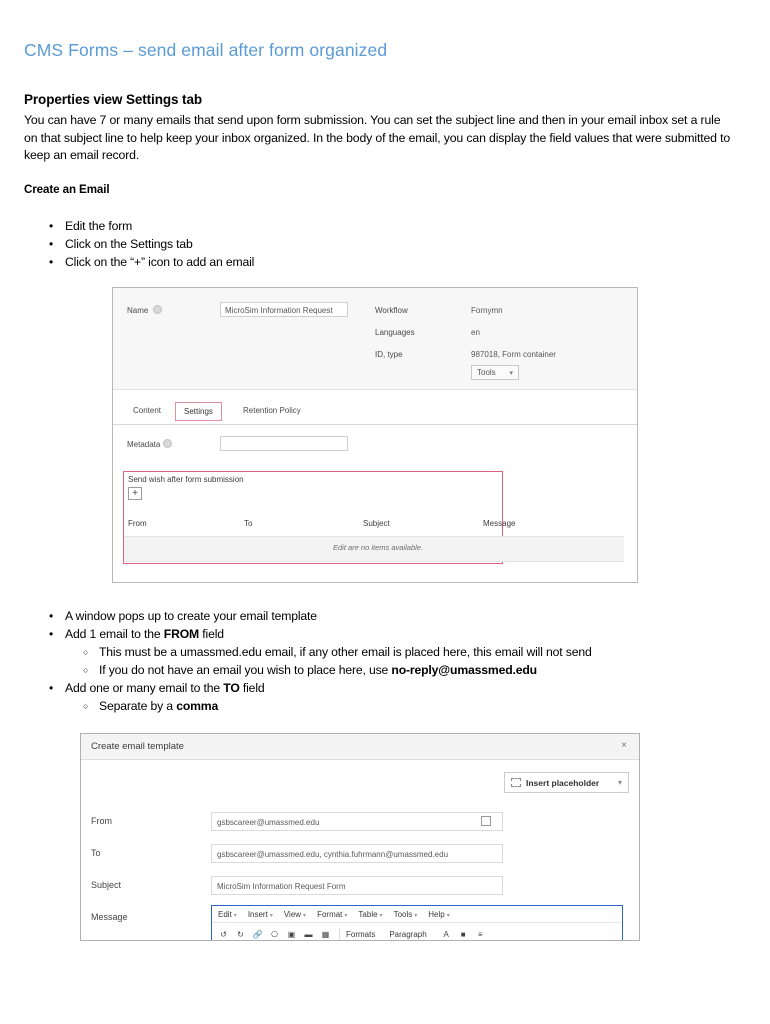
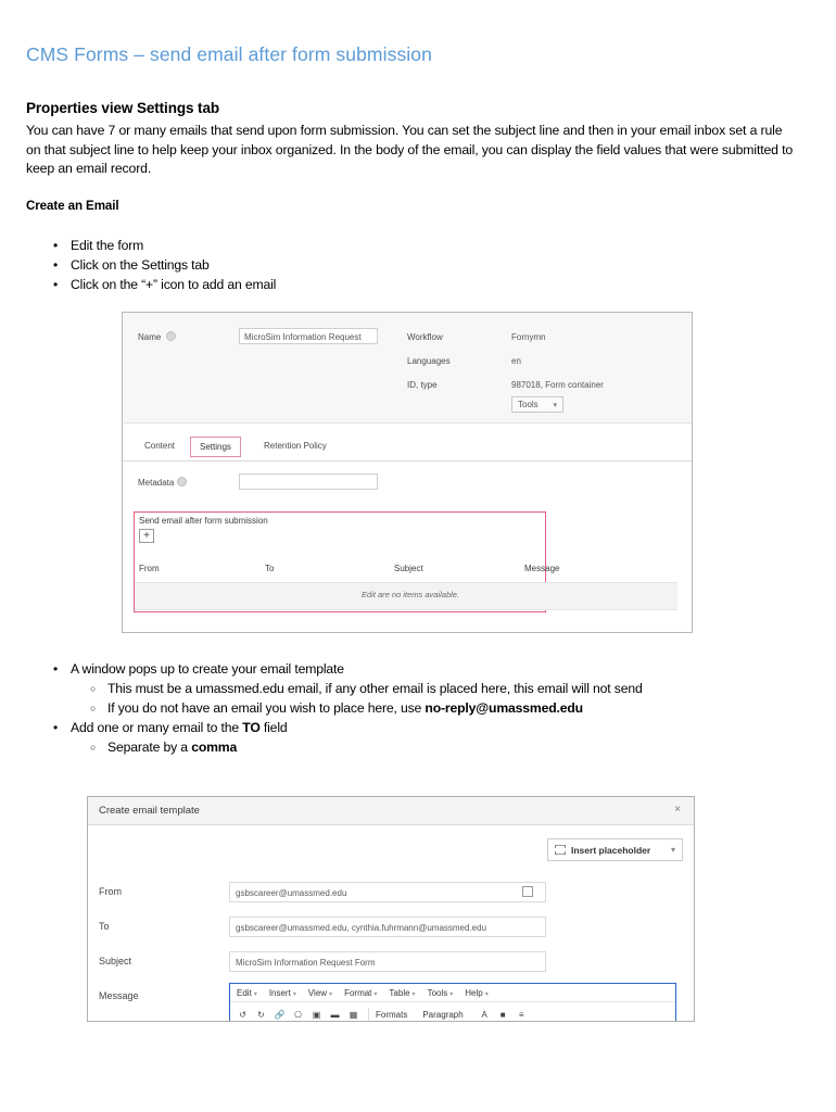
- CMS Forms – send email after form organized
+ CMS Forms – send email after form submission
  Properties view Settings tab
  You can have 7 or many emails that send upon form submission. You can set the subject line and then in your email inbox set a rule on that subject line to help keep your inbox organized. In the body of the email, you can display the field values that were submitted to keep an email record.
  Create an Email
  Edit the form
  Click on the Settings tab
  Click on the “+” icon to add an email
  Name
  MicroSim Information Request
  Workflow
  Fornymn
  Languages
  en
  ID, type
  987018, Form container
  Tools
  Content
  Settings
  Retention Policy
  Metadata
- Send wish after form submission
+ Send email after form submission
  +
  From
  To
  Subject
  Message
  Edit are no items available.
  A window pops up to create your email template
- Add 1 email to the FROM field
  This must be a umassmed.edu email, if any other email is placed here, this email will not send
  If you do not have an email you wish to place here, use no-reply@umassmed.edu
  Add one or many email to the TO field
  Separate by a comma
  Create email template
  ×
  Insert placeholder
  ▾
  From
  gsbscareer@umassmed.edu
  To
  gsbscareer@umassmed.edu, cynthia.fuhrmann@umassmed.edu
  Subject
  MicroSim Information Request Form
  Message
  Edit
  Insert
  View
  Format
  Table
  Tools
  Help
  ↺
  ↻
  🔗
  ⎔
  ▣
  ▬
  ▦
  Formats
  Paragraph
  A
  ■
  ≡
